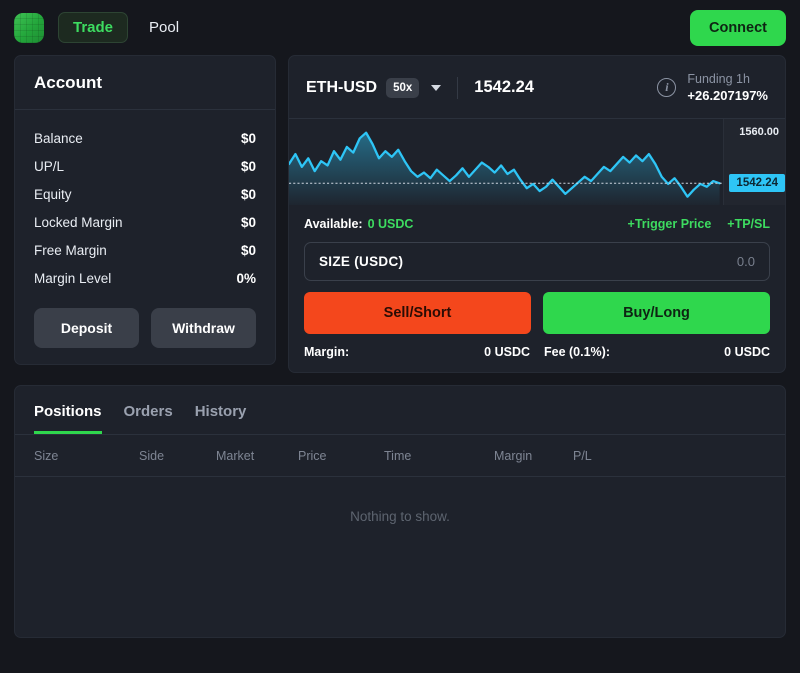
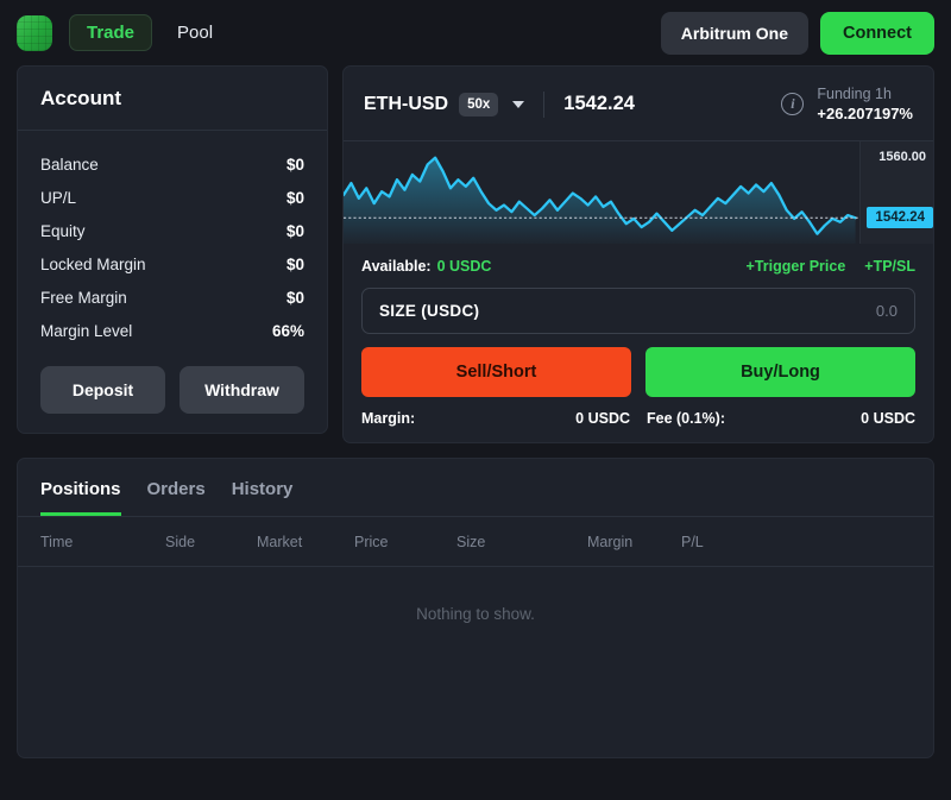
  Trade
  Pool
+ Arbitrum One
  Connect
  Account
  Balance
  $0
  UP/L
  $0
  Equity
  $0
  Locked Margin
  $0
  Free Margin
  $0
  Margin Level
- 0%
+ 66%
  Deposit
  Withdraw
  ETH-USD
  50x
  1542.24
  i
  Funding 1h
  +26.207197%
  1560.00
  1542.24
  Available:
  0 USDC
  +Trigger Price
  +TP/SL
  SIZE (USDC)
  0.0
  Sell/Short
  Buy/Long
  Margin:
  0 USDC
  Fee (0.1%):
  0 USDC
  Positions
  Orders
  History
- Size
+ Time
  Side
  Market
  Price
- Time
+ Size
  Margin
  P/L
  Nothing to show.
